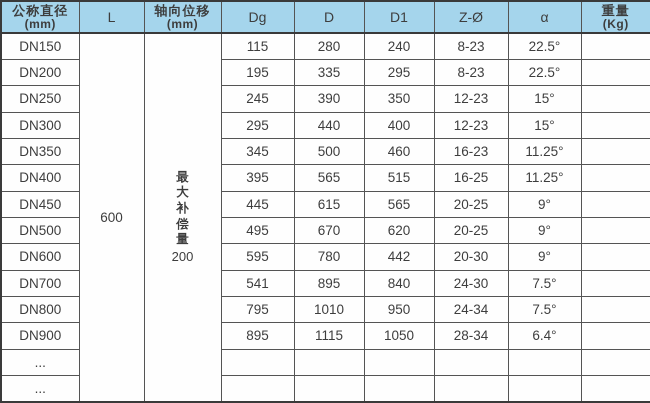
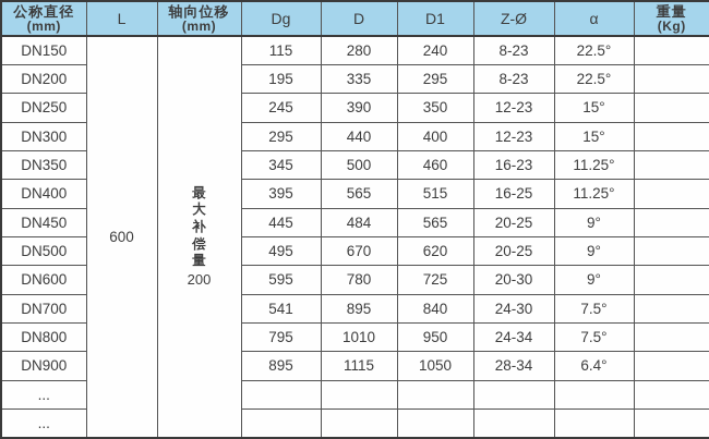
  公称直径 (mm)	L	轴向位移 (mm)	Dg	D	D1	Z-Ø	α	重量 (Kg)
  DN150	600	最大补偿量200	115	280	240	8-23	22.5°
  DN200	195	335	295	8-23	22.5°
  DN250	245	390	350	12-23	15°
  DN300	295	440	400	12-23	15°
  DN350	345	500	460	16-23	11.25°
  DN400	395	565	515	16-25	11.25°
- DN450	445	615	565	20-25	9°
+ DN450	445	484	565	20-25	9°
  DN500	495	670	620	20-25	9°
- DN600	595	780	442	20-30	9°
+ DN600	595	780	725	20-30	9°
  DN700	541	895	840	24-30	7.5°
  DN800	795	1010	950	24-34	7.5°
  DN900	895	1115	1050	28-34	6.4°
  ...
  ...
